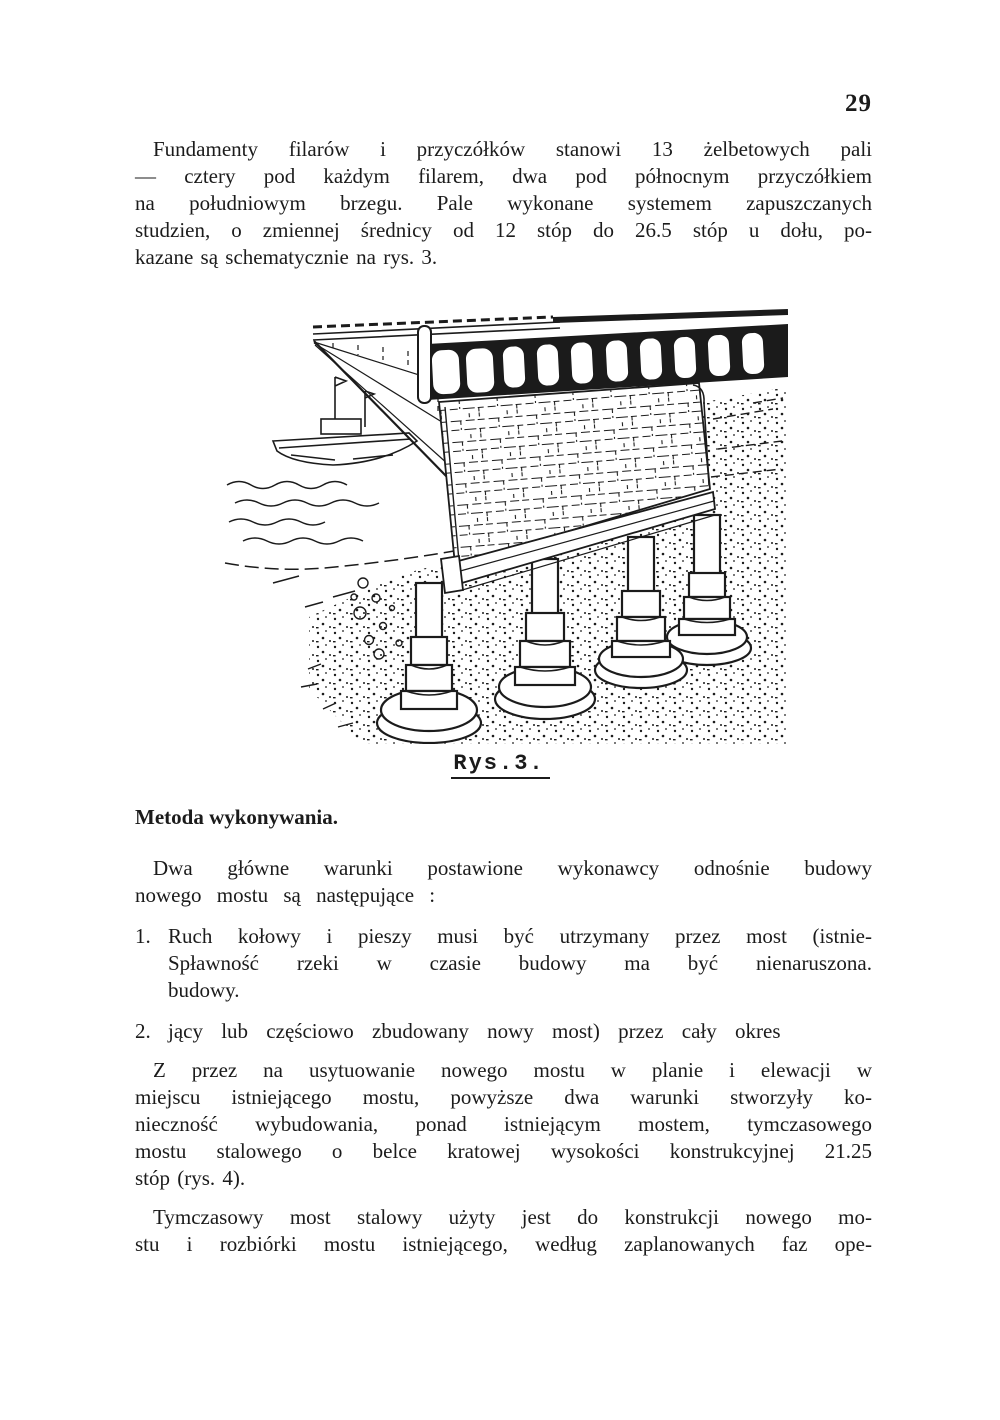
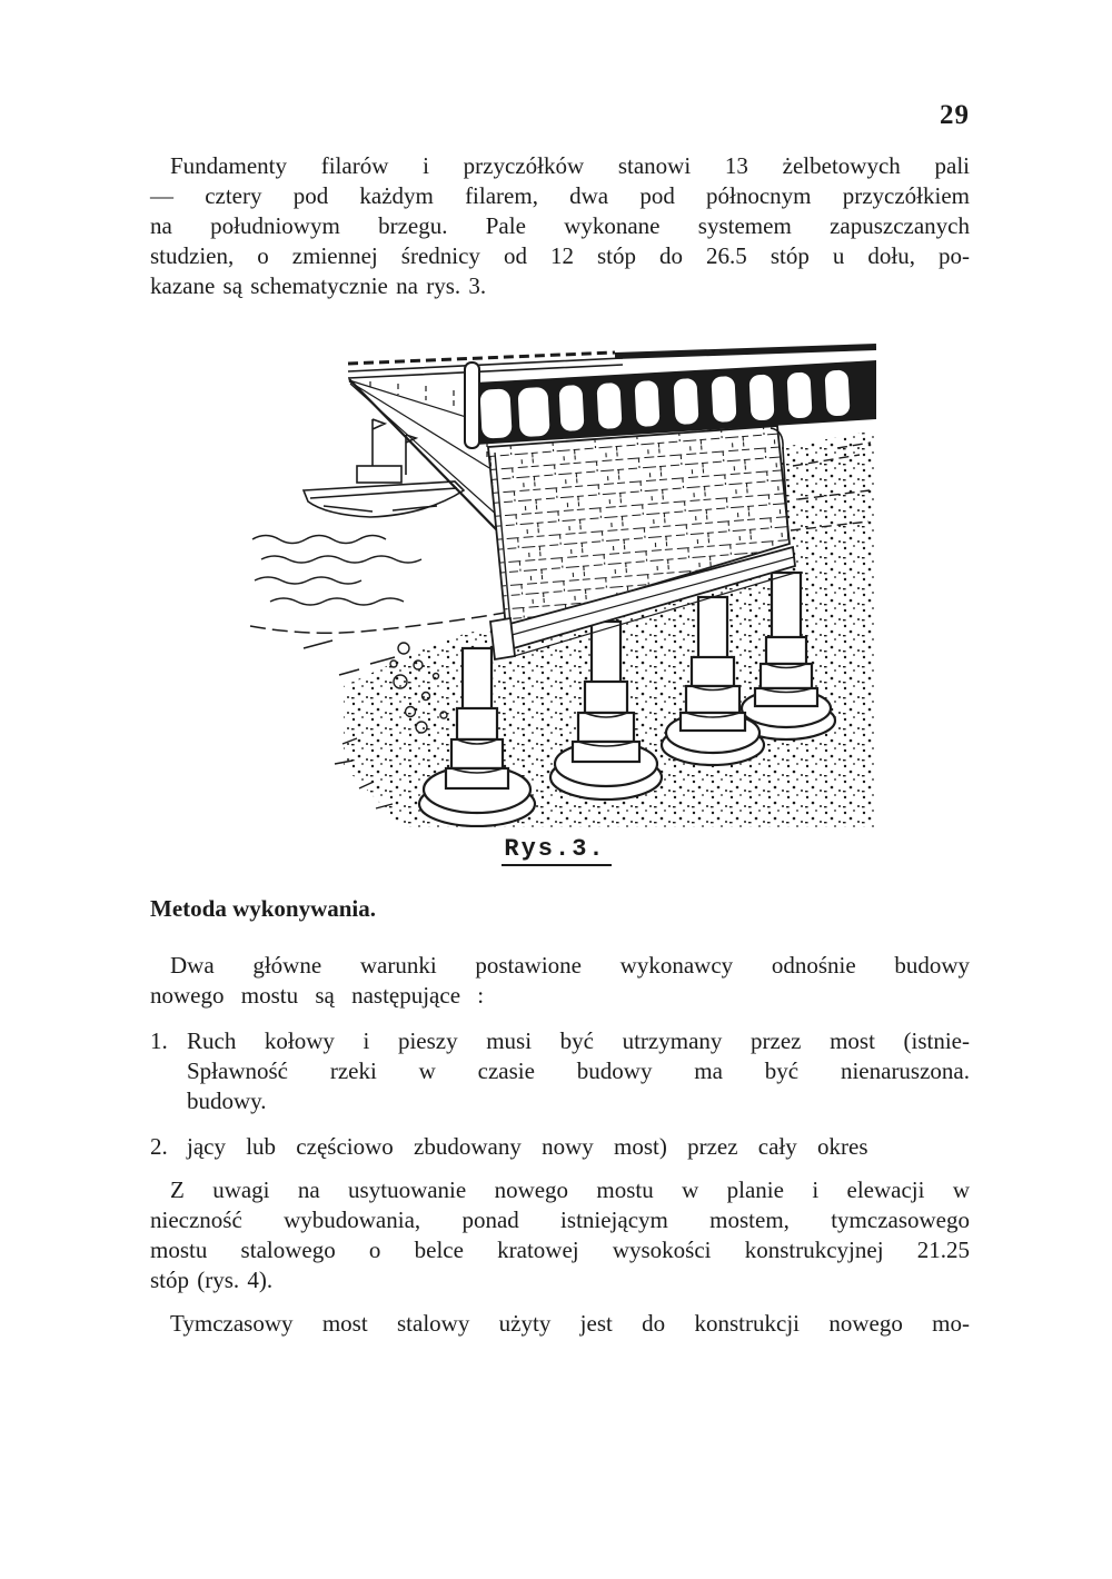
  29
  Fundamenty filarów i przyczółków stanowi 13 żelbetowych pali
  — cztery pod każdym filarem, dwa pod północnym przyczółkiem
  na południowym brzegu. Pale wykonane systemem zapuszczanych
  studzien, o zmiennej średnicy od 12 stóp do 26.5 stóp u dołu, po-
  kazane są schematycznie na rys. 3.
  Rys.3.
  Metoda wykonywania.
  Dwa główne warunki postawione wykonawcy odnośnie budowy
  nowego mostu są następujące :
  1.
  Ruch kołowy i pieszy musi być utrzymany przez most (istnie-
  Spławność rzeki w czasie budowy ma być nienaruszona.
  budowy.
  2.
  jący lub częściowo zbudowany nowy most) przez cały okres
- Z przez na usytuowanie nowego mostu w planie i elewacji w
+ Z uwagi na usytuowanie nowego mostu w planie i elewacji w
- miejscu istniejącego mostu, powyższe dwa warunki stworzyły ko-
  nieczność wybudowania, ponad istniejącym mostem, tymczasowego
  mostu stalowego o belce kratowej wysokości konstrukcyjnej 21.25
  stóp (rys. 4).
  Tymczasowy most stalowy użyty jest do konstrukcji nowego mo-
- stu i rozbiórki mostu istniejącego, według zaplanowanych faz ope-
